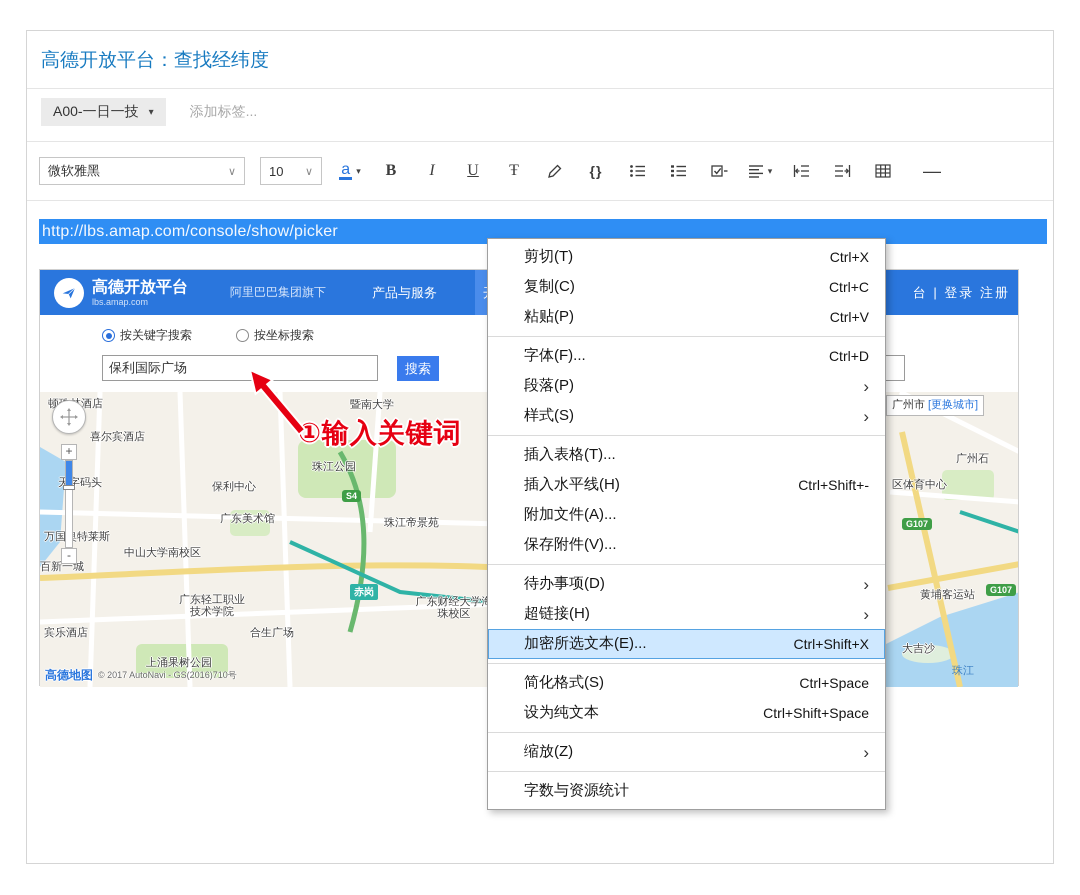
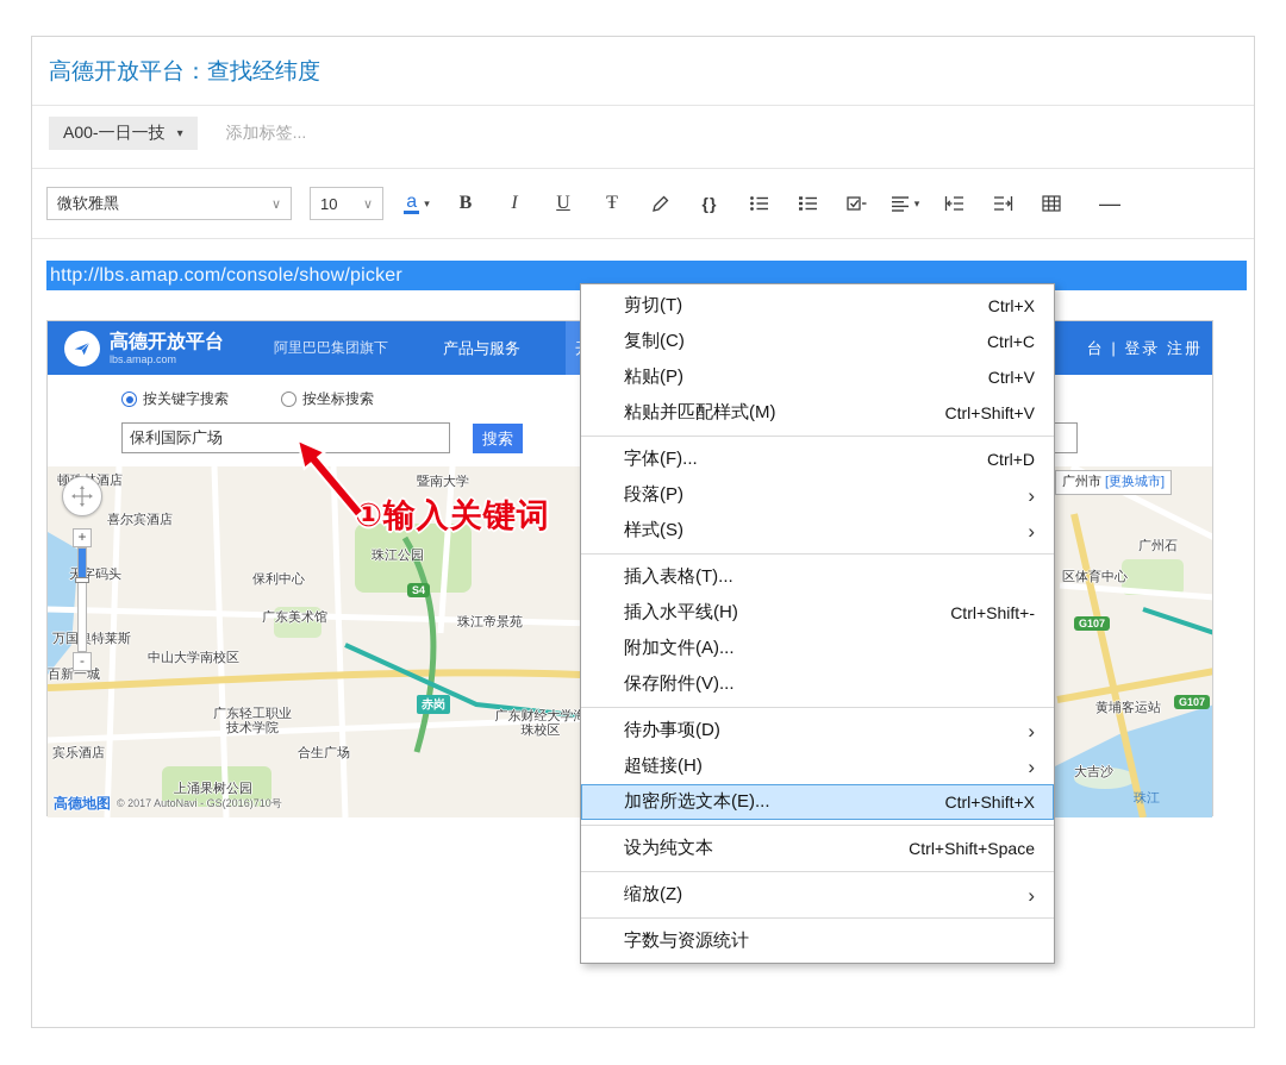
  高德开放平台：查找经纬度
  A00-一日一技
  ▾
  添加标签...
  微软雅黑
  ∨
  10
  ∨
  a
  ▾
  B
  I
  U
  Ŧ
  {}
  ▾
  —
  http://lbs.amap.com/console/show/picker
  高德开放平台
  lbs.amap.com
  阿里巴巴集团旗下
  产品与服务
  台 | 登录 注册
  按关键字搜索
  按坐标搜索
  保利国际广场
  搜索
  喜尔宾酒店
  天字码头
  保利中心
  广东美术馆
  珠江公园
  暨南大学
  万国特莱斯
  中山大学南校区
  珠江帝景苑
  百新一城
  广东轻工职业技术学院
  合生广场
  宾乐酒店
  上涌果树公园
  赤岗
  广东财经大学珠校区
  区体育中心
  广州石
  黄埔客运站
  大吉沙
  珠江
  S4
  G107
  G107
  广州市
  [更换城市]
  +
  -
  高德地图
  © 2017 AutoNavi - GS(2016)710号
  ①输入关键词
  剪切(T)
  Ctrl+X
  复制(C)
  Ctrl+C
  粘贴(P)
  Ctrl+V
+ 粘贴并匹配样式(M)
+ Ctrl+Shift+V
  字体(F)...
  Ctrl+D
  段落(P)
  ›
  样式(S)
  ›
  插入表格(T)...
  插入水平线(H)
  Ctrl+Shift+-
  附加文件(A)...
  保存附件(V)...
  待办事项(D)
  ›
  超链接(H)
  ›
  加密所选文本(E)...
  Ctrl+Shift+X
- 简化格式(S)
- Ctrl+Space
  设为纯文本
  Ctrl+Shift+Space
  缩放(Z)
  ›
  字数与资源统计
